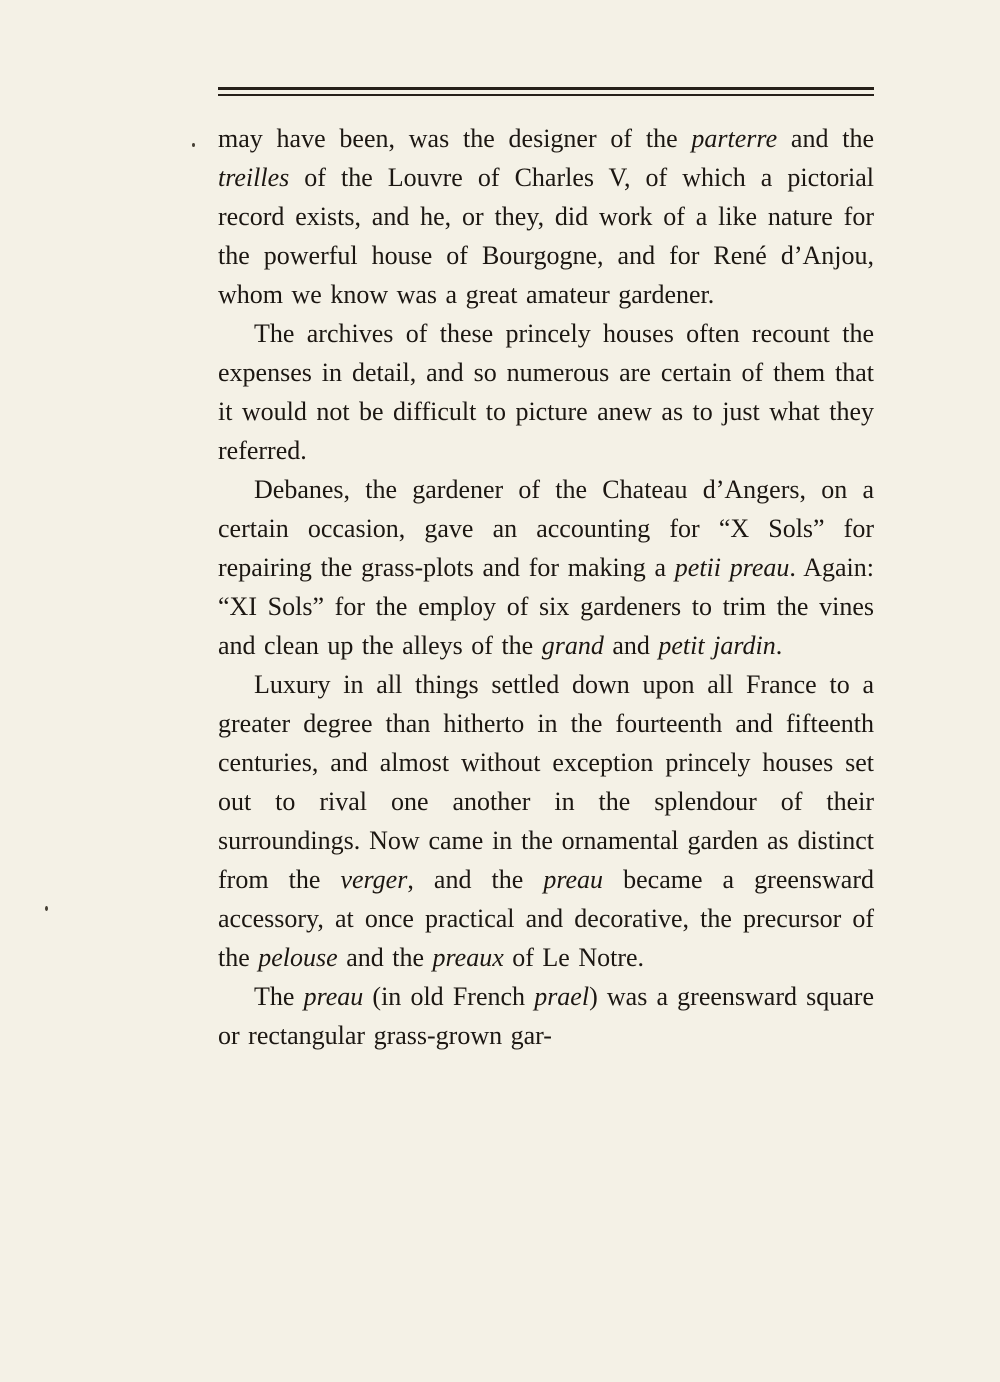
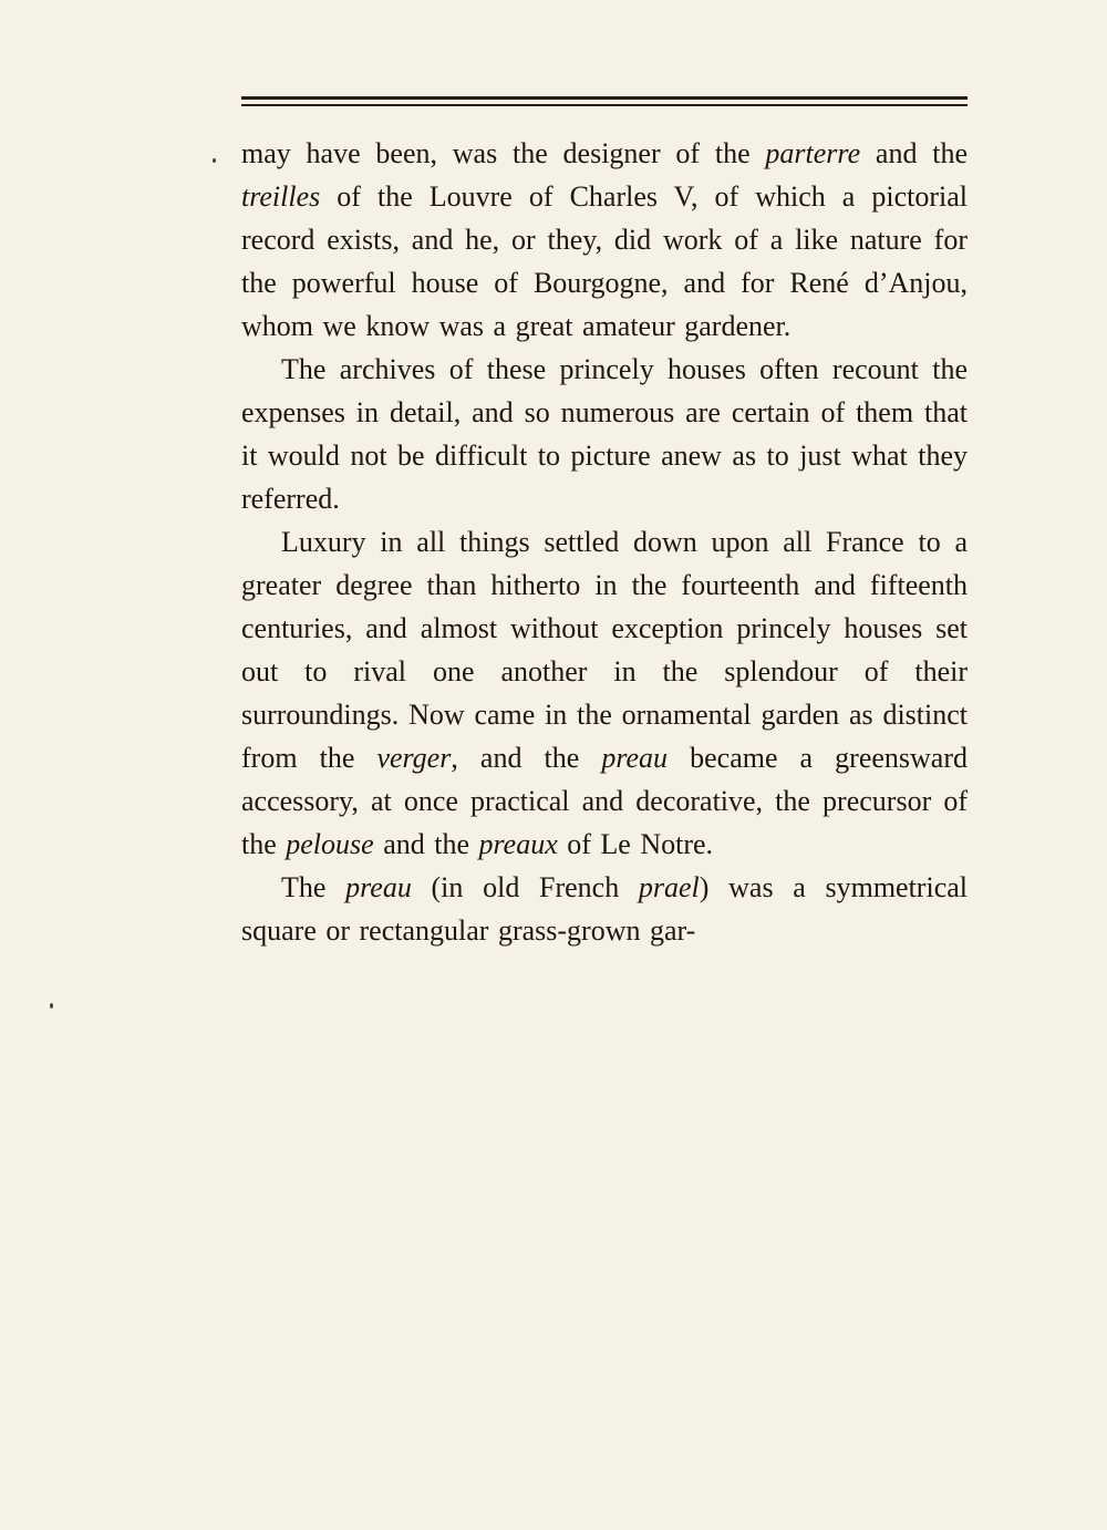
  may have been, was the designer of the parterre and the treilles of the Louvre of Charles V, of which a pictorial record exists, and he, or they, did work of a like nature for the powerful house of Bourgogne, and for René d’Anjou, whom we know was a great amateur gardener.
  The archives of these princely houses often recount the expenses in detail, and so numerous are certain of them that it would not be difficult to picture anew as to just what they referred.
- Debanes, the gardener of the Chateau d’Angers, on a certain occasion, gave an accounting for “X Sols” for repairing the grass-plots and for making a petii preau. Again: “XI Sols” for the employ of six gardeners to trim the vines and clean up the alleys of the grand and petit jardin.
  Luxury in all things settled down upon all France to a greater degree than hitherto in the fourteenth and fifteenth centuries, and almost without exception princely houses set out to rival one another in the splendour of their surroundings. Now came in the ornamental garden as distinct from the verger, and the preau became a greensward accessory, at once practical and decorative, the precursor of the pelouse and the preaux of Le Notre.
- The preau (in old French prael) was a greensward square or rectangular grass-grown gar-
+ The preau (in old French prael) was a symmetrical square or rectangular grass-grown gar-
